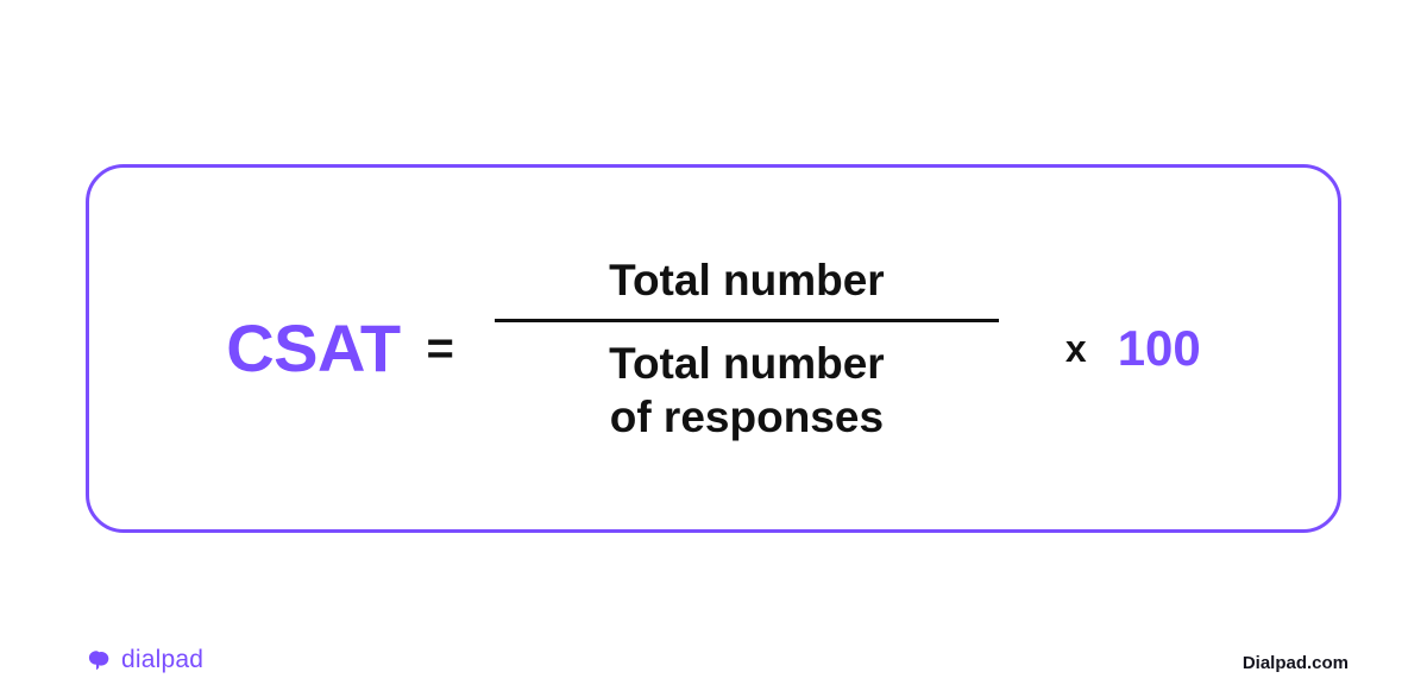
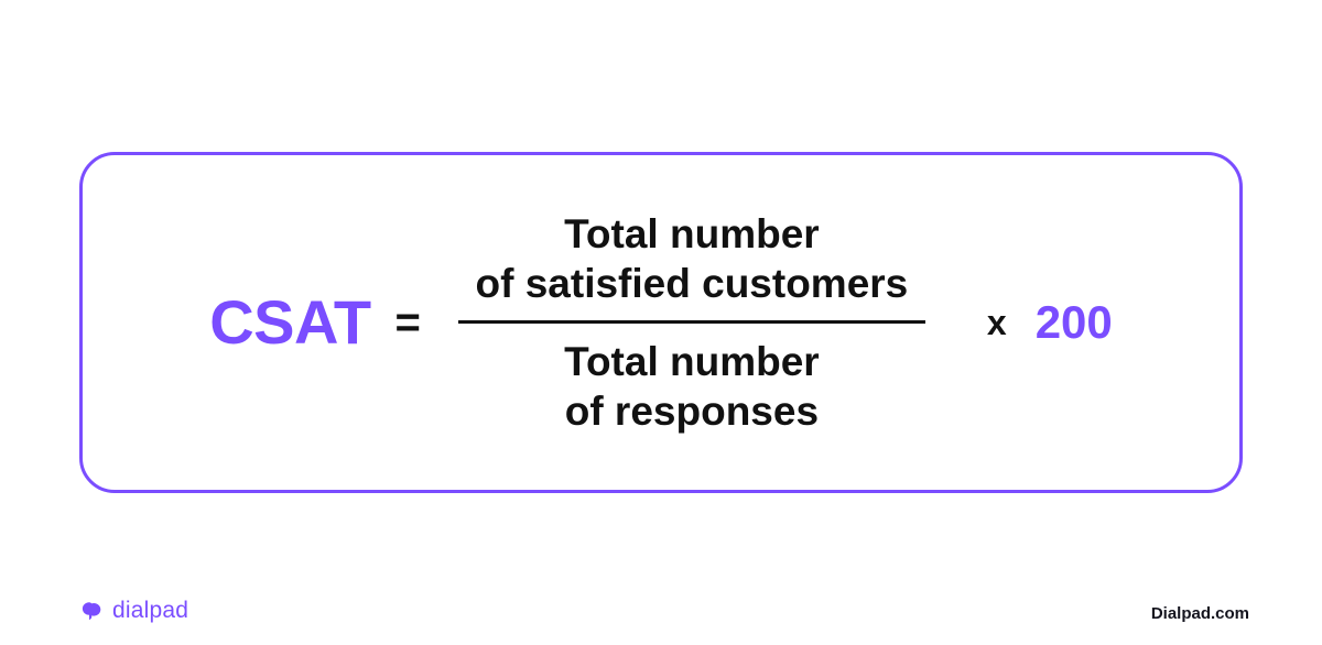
  CSAT
  =
  Total number
+ of satisfied customers
  Total number
  of responses
  x
- 100
+ 200
  dialpad
  Dialpad.com
